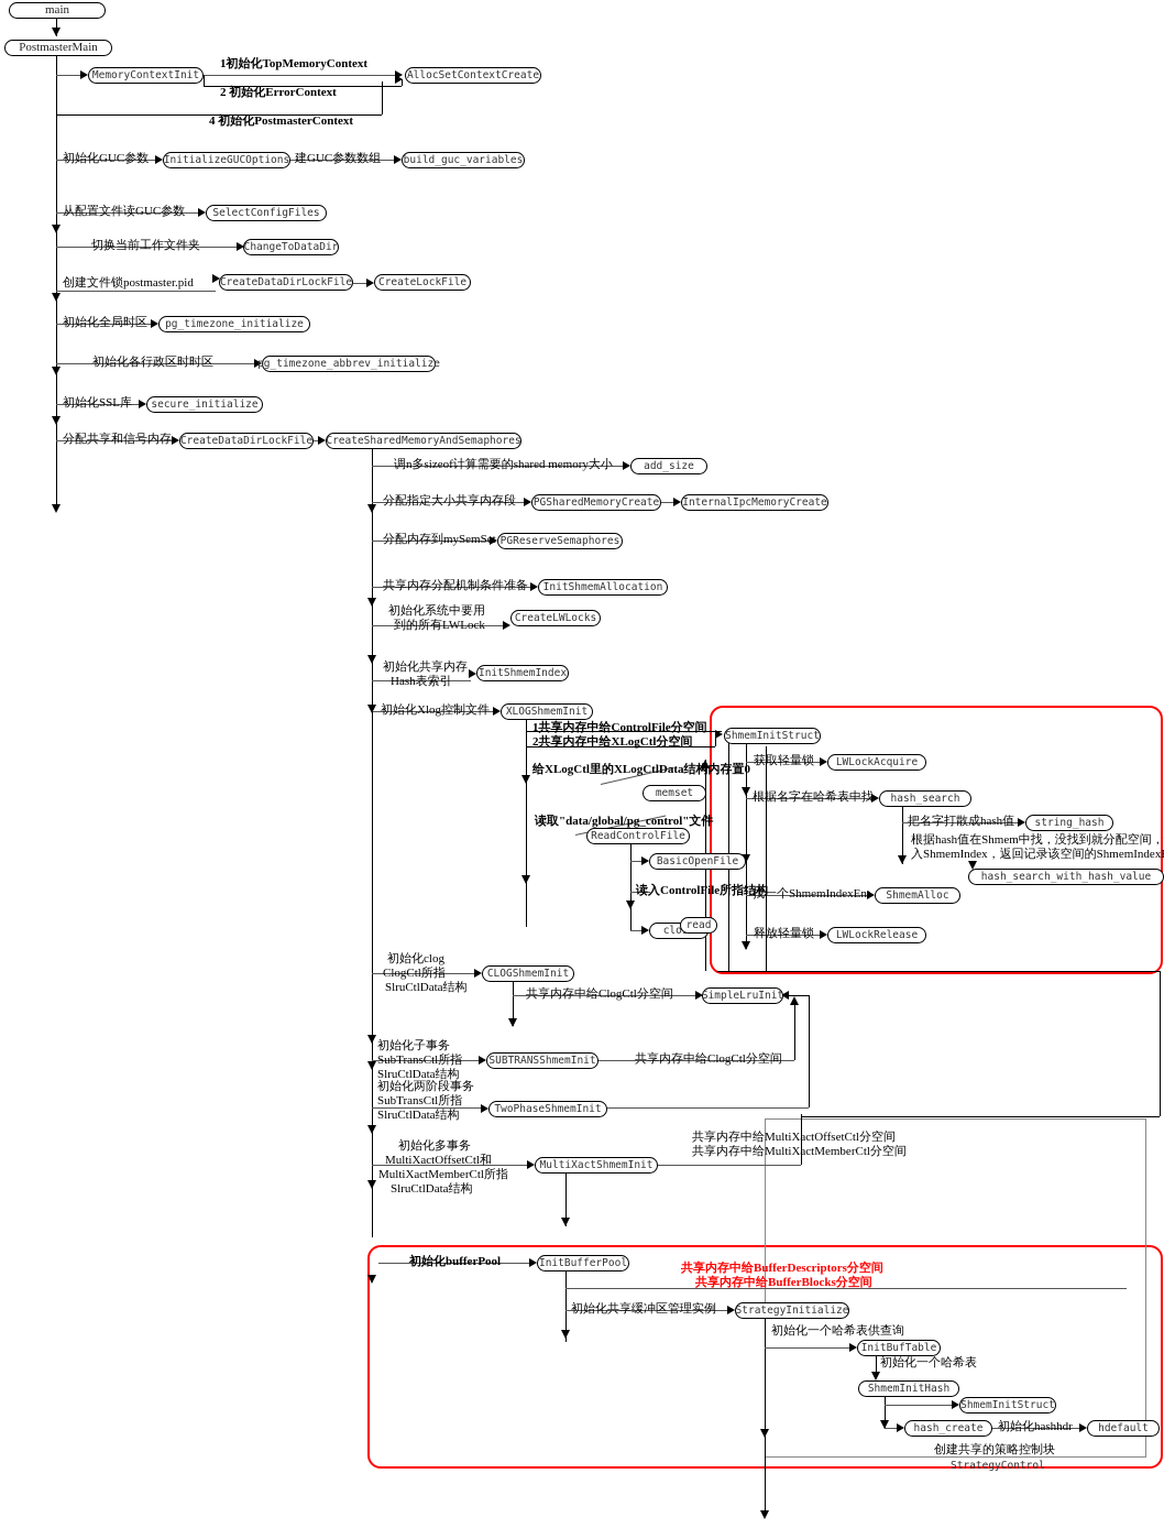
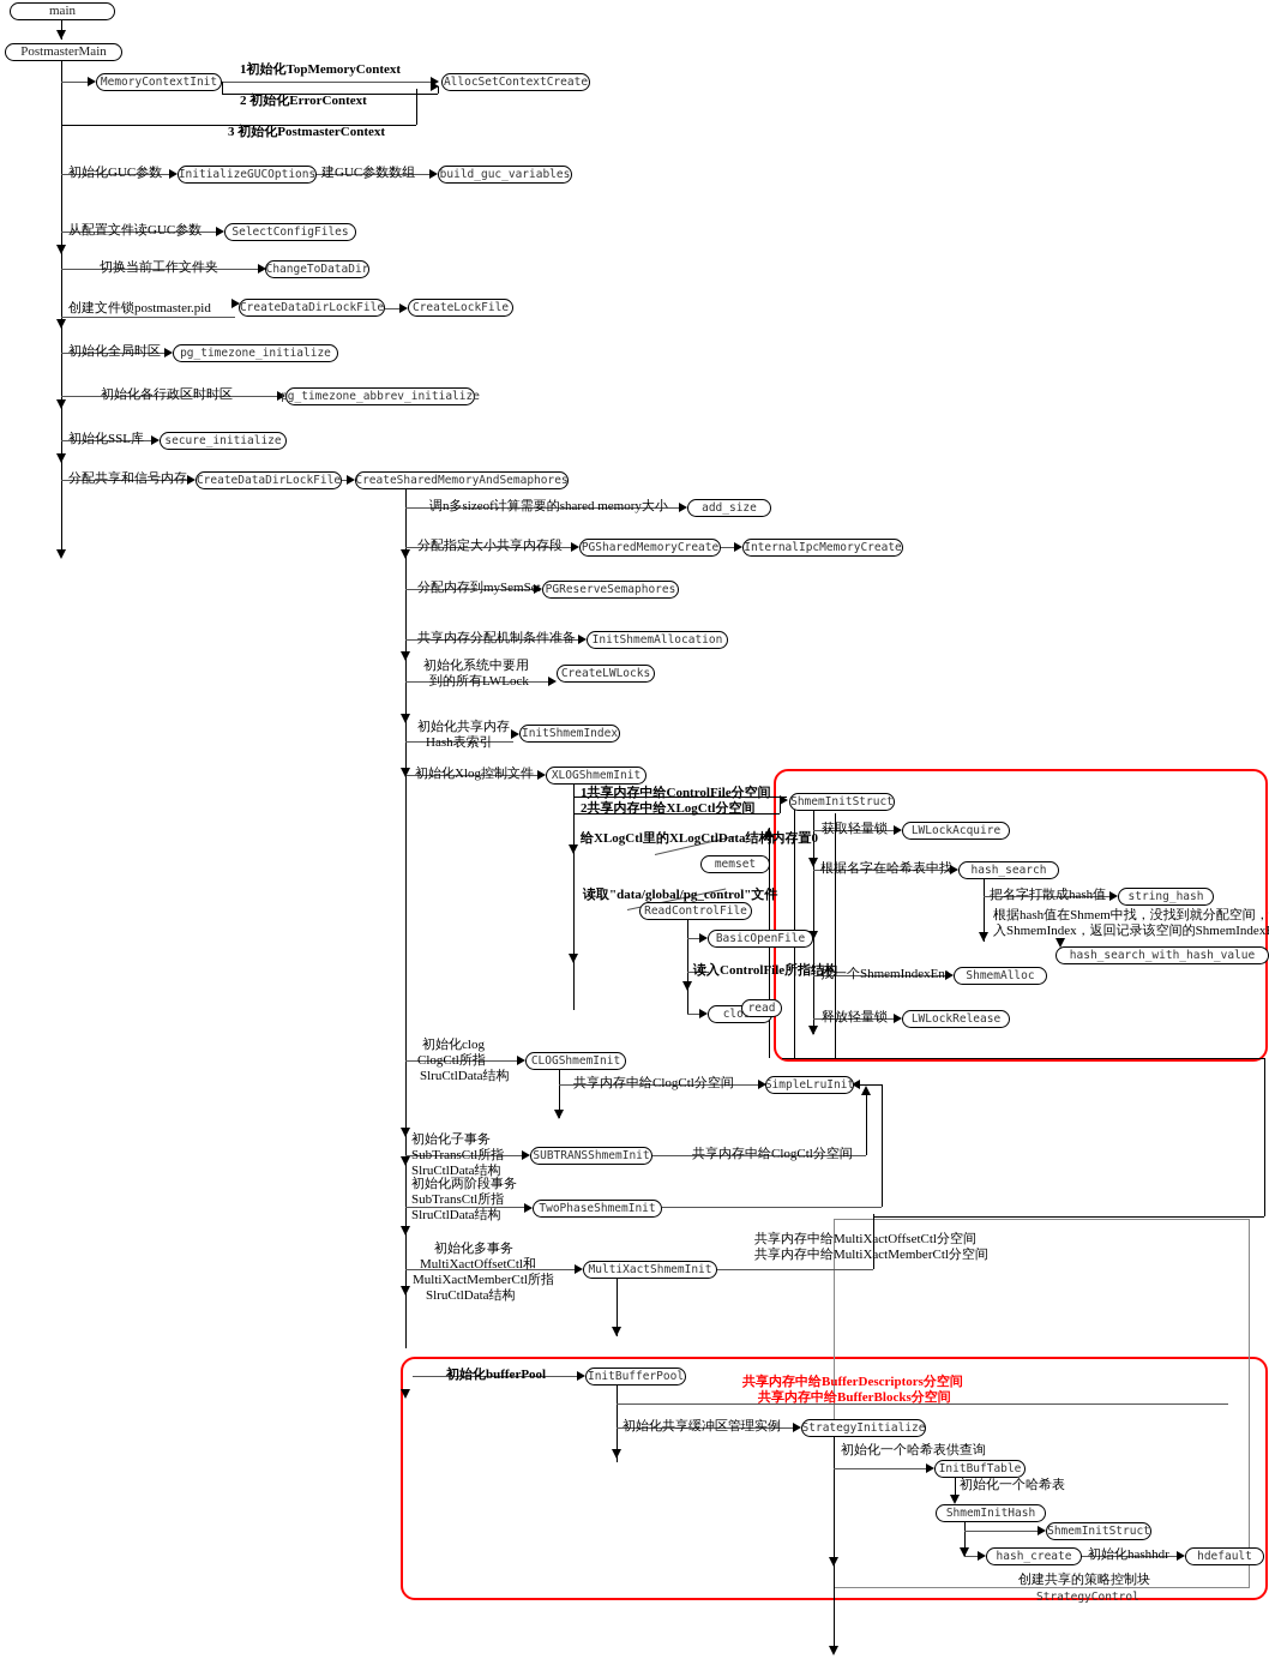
  main
  PostmasterMain
  MemoryContextInit
  AllocSetContextCreate
  1初始化TopMemoryContext
  2 初始化ErrorContext
- 4 初始化PostmasterContext
+ 3 初始化PostmasterContext
  初始化GUC参数
  InitializeGUCOptions
  建GUC参数数组
  build_guc_variables
  从配置文件读GUC参数
  SelectConfigFiles
  切换当前工作文件夹
  ChangeToDataDir
  创建文件锁postmaster.pid
  CreateDataDirLockFile
  CreateLockFile
  初始化全局时区
  pg_timezone_initialize
  初始化各行政区时时区
  pg_timezone_abbrev_initialize
  初始化SSL库
  secure_initialize
  分配共享和信号内存
  CreateDataDirLockFile
  CreateSharedMemoryAndSemaphores
  调n多sizeof计算需要的shared memory大小
  add_size
  分配指定大小共享内存段
  PGSharedMemoryCreate
  InternalIpcMemoryCreate
  分配内存到mySemSet
  PGReserveSemaphores
  共享内存分配机制条件准备
  InitShmemAllocation
  初始化系统中要用
  到的所有LWLock
  CreateLWLocks
  初始化共享内存
  Hash表索引
  InitShmemIndex
  初始化Xlog控制文件
  XLOGShmemInit
  1共享内存中给ControlFile分空间
  2共享内存中给XLogCtl分空间
  给XLogCtl里的XLogCtlData结构内存置0
  memset
  读取"data/global/pg_control"文件
  ReadControlFile
  BasicOpenFile
  读入ControlFile所指结构
  read
  ShmemInitStruct
  获取轻量锁
  LWLockAcquire
  根据名字在哈希表中找
  hash_search
  把名字打散成hash值
  string_hash
  根据hash值在Shmem中找，没找到就分配空间，
  入ShmemIndex，返回记录该空间的ShmemIndex
  hash_search_with_hash_value
  找一个ShmemIndexEnt
  ShmemAlloc
  释放轻量锁
  LWLockRelease
  初始化clog
  ClogCtl所指
  SlruCtlData结构
  CLOGShmemInit
  共享内存中给ClogCtl分空间
  SimpleLruInit
  初始化子事务
  SubTransCtl所指
  SlruCtlData结构
  SUBTRANSShmemInit
  共享内存中给ClogCtl分空间
  初始化两阶段事务
  SubTransCtl所指
  SlruCtlData结构
  TwoPhaseShmemInit
  初始化多事务
  MultiXactOffsetCtl和
  MultiXactMemberCtl所指
  SlruCtlData结构
  MultiXactShmemInit
  共享内存中给MultiXactOffsetCtl分空间
  共享内存中给MultiXactMemberCtl分空间
  初始化bufferPool
  InitBufferPool
  共享内存中给BufferDescriptors分空间
  共享内存中给BufferBlocks分空间
  初始化共享缓冲区管理实例
  StrategyInitialize
  初始化一个哈希表供查询
  InitBufTable
  初始化一个哈希表
  ShmemInitHash
  ShmemInitStruct
  hash_create
  初始化hashhdr
  hdefault
  创建共享的策略控制块
  StrategyControl
